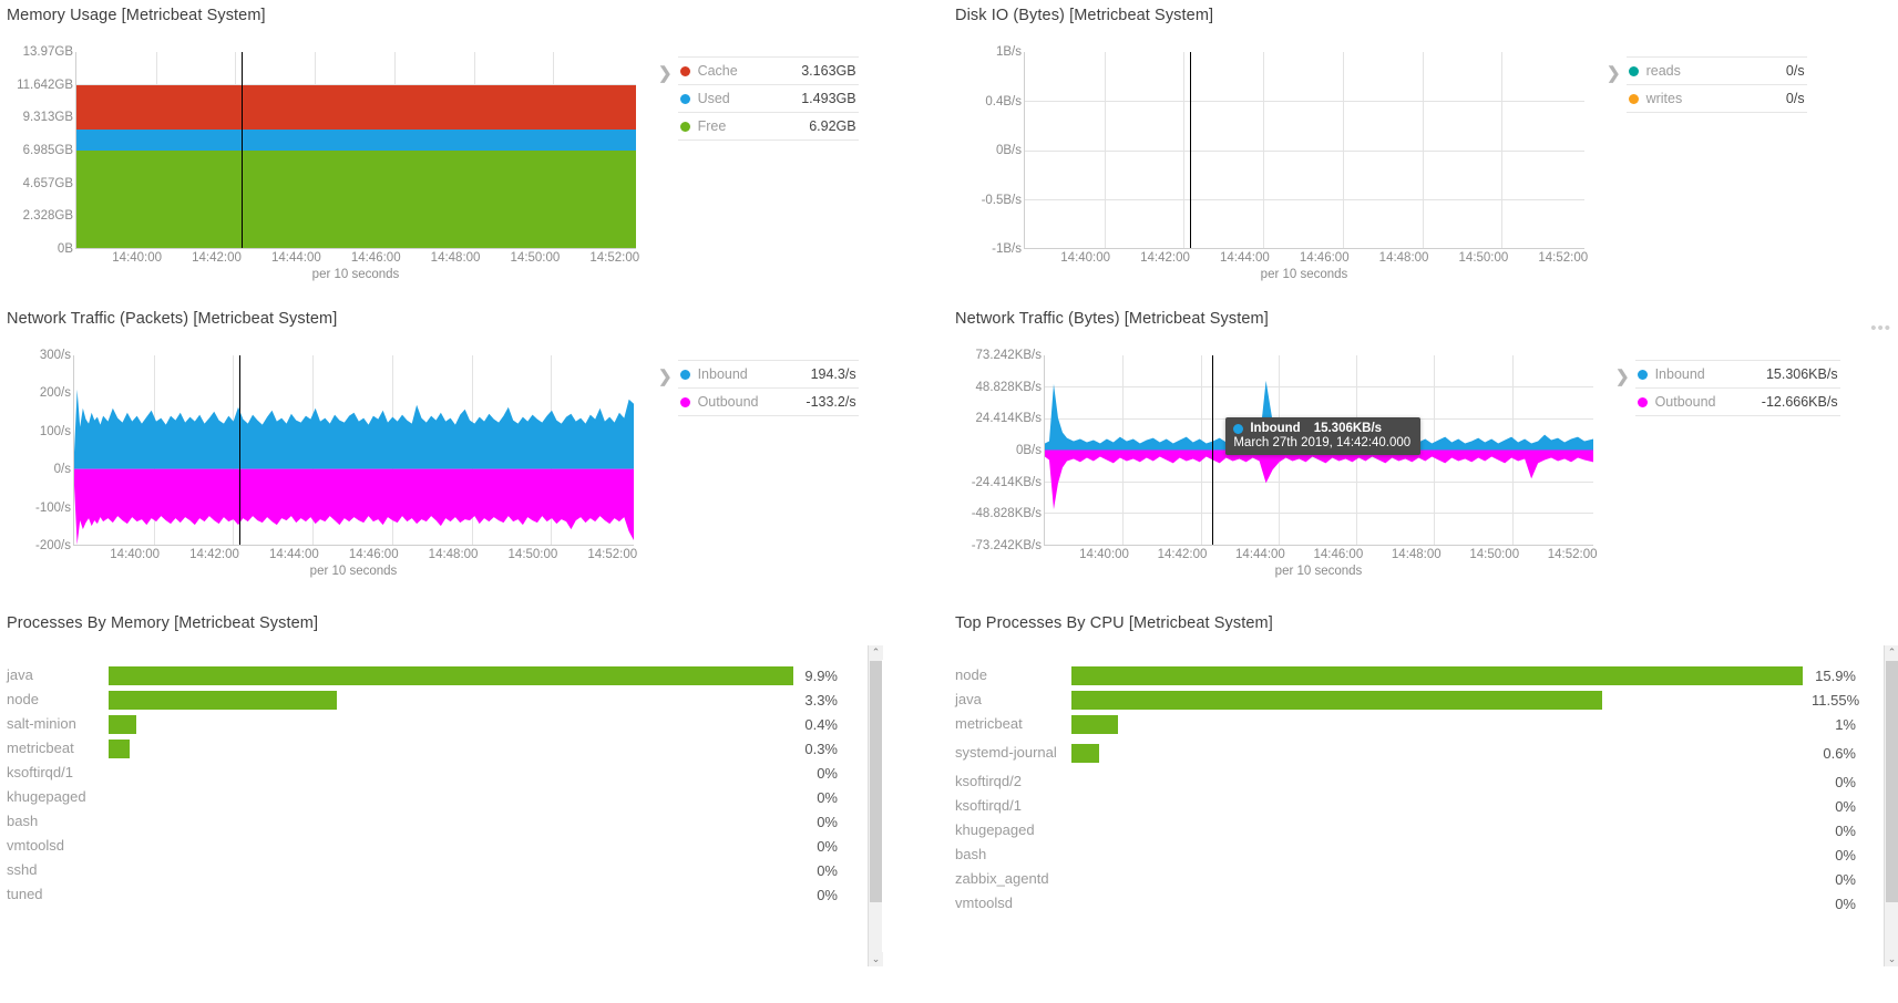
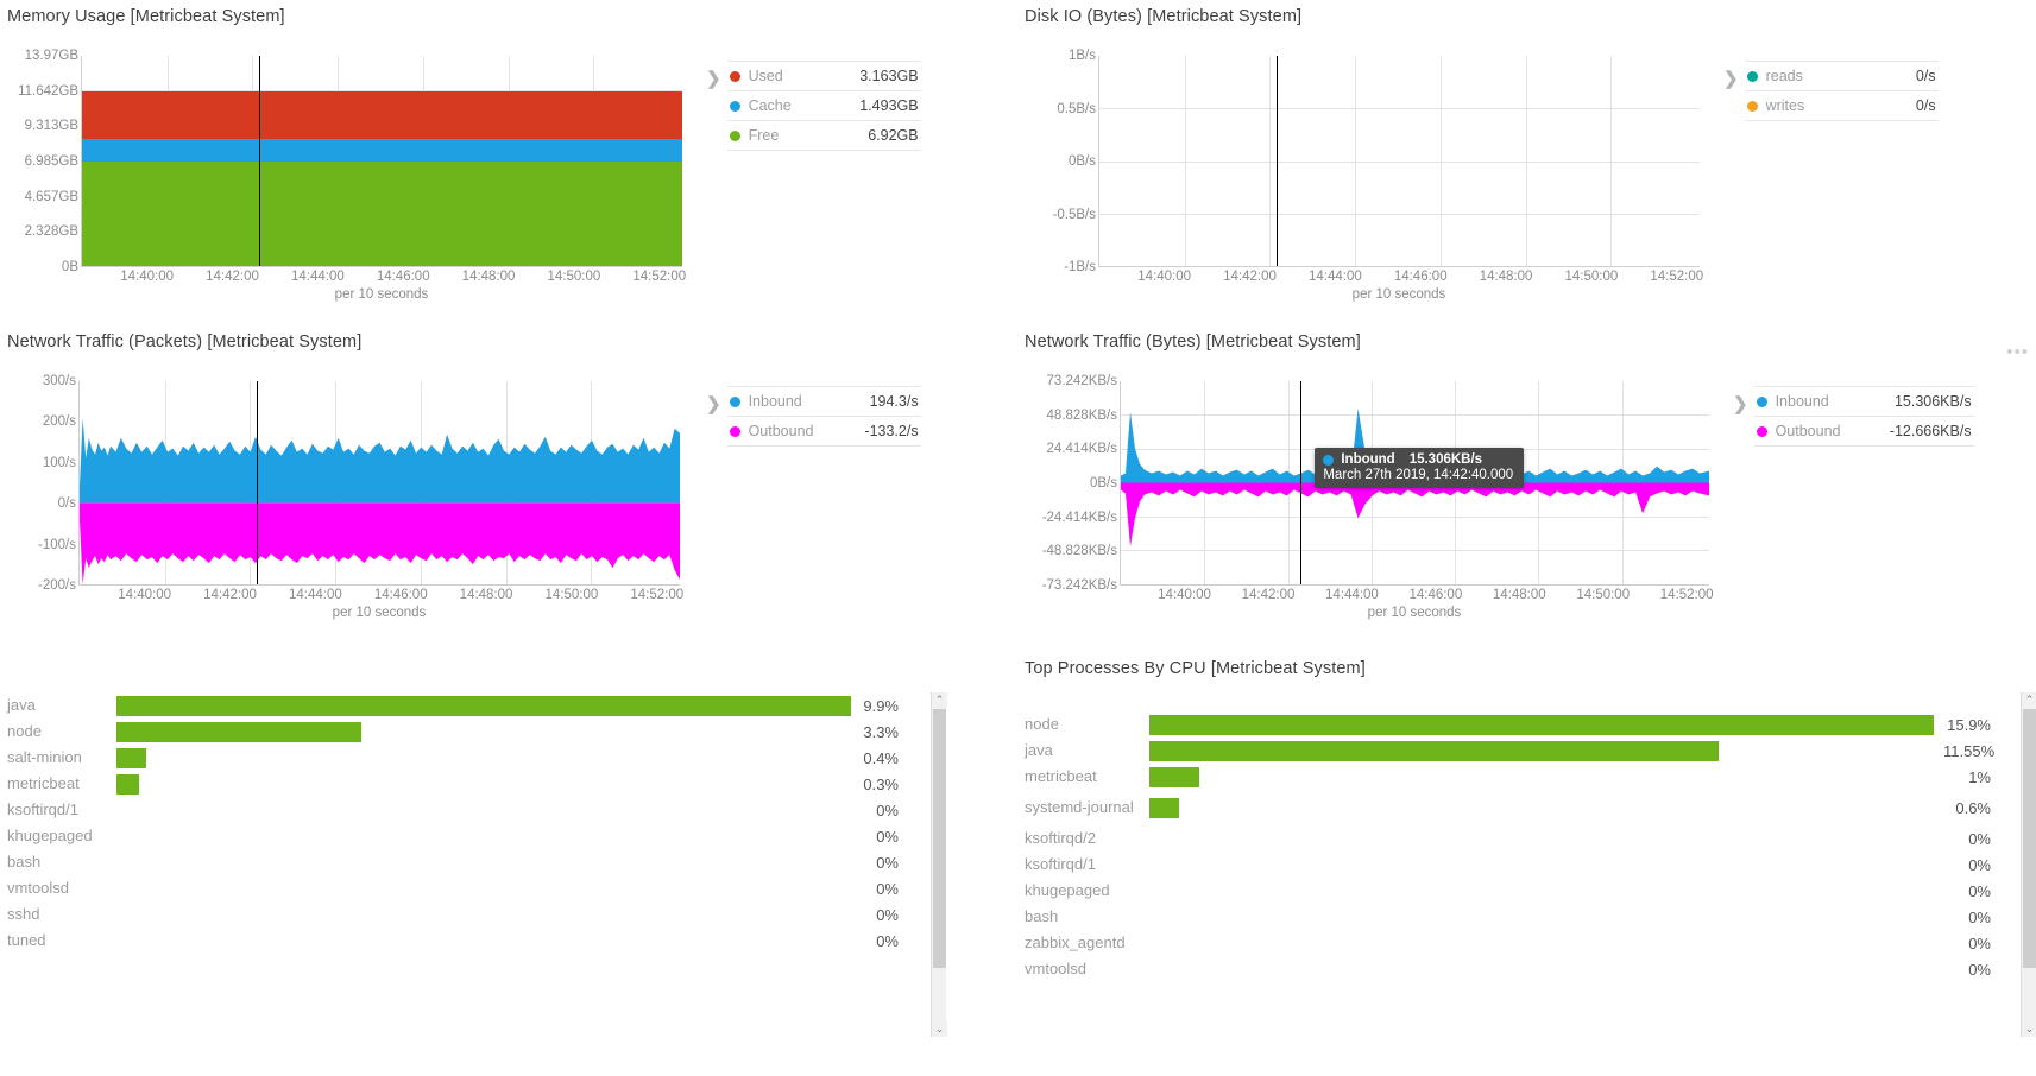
  Memory Usage [Metricbeat System]
  0B
  2.328GB
  4.657GB
  6.985GB
  9.313GB
  11.642GB
  13.97GB
  14:40:00
  14:42:00
  14:44:00
  14:46:00
  14:48:00
  14:50:00
  14:52:00
  per 10 seconds
  ❯
- Cache
+ Used
  3.163GB
- Used
+ Cache
  1.493GB
  Free
  6.92GB
  Disk IO (Bytes) [Metricbeat System]
  -1B/s
  -0.5B/s
  0B/s
- 0.4B/s
+ 0.5B/s
  1B/s
  14:40:00
  14:42:00
  14:44:00
  14:46:00
  14:48:00
  14:50:00
  14:52:00
  per 10 seconds
  ❯
  reads
  0/s
  writes
  0/s
  Network Traffic (Packets) [Metricbeat System]
  -200/s
  -100/s
  0/s
  100/s
  200/s
  300/s
  14:40:00
  14:42:00
  14:44:00
  14:46:00
  14:48:00
  14:50:00
  14:52:00
  per 10 seconds
  ❯
  Inbound
  194.3/s
  Outbound
  -133.2/s
  Network Traffic (Bytes) [Metricbeat System]
  •••
  -73.242KB/s
  -48.828KB/s
  -24.414KB/s
  0B/s
  24.414KB/s
  48.828KB/s
  73.242KB/s
  Inbound
  15.306KB/s
  March 27th 2019, 14:42:40.000
  14:40:00
  14:42:00
  14:44:00
  14:46:00
  14:48:00
  14:50:00
  14:52:00
  per 10 seconds
  ❯
  Inbound
  15.306KB/s
  Outbound
  -12.666KB/s
- Processes By Memory [Metricbeat System]
  java
  9.9%
  node
  3.3%
  salt-minion
  0.4%
  metricbeat
  0.3%
  ksoftirqd/1
  0%
  khugepaged
  0%
  bash
  0%
  vmtoolsd
  0%
  sshd
  0%
  tuned
  0%
  ⌃
  ⌄
  Top Processes By CPU [Metricbeat System]
  node
  15.9%
  java
  11.55%
  metricbeat
  1%
  systemd-​journal
  0.6%
  ksoftirqd/2
  0%
  ksoftirqd/1
  0%
  khugepaged
  0%
  bash
  0%
  zabbix_agentd
  0%
  vmtoolsd
  0%
  ⌃
  ⌄
